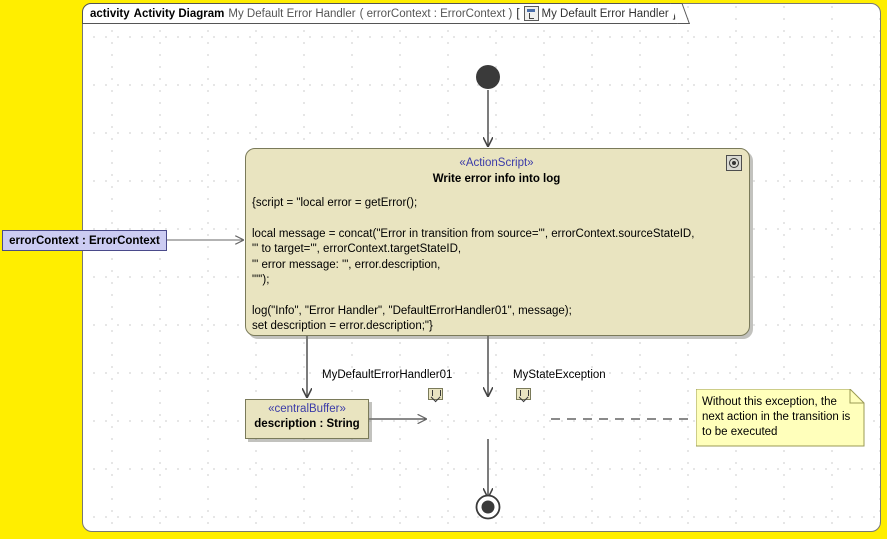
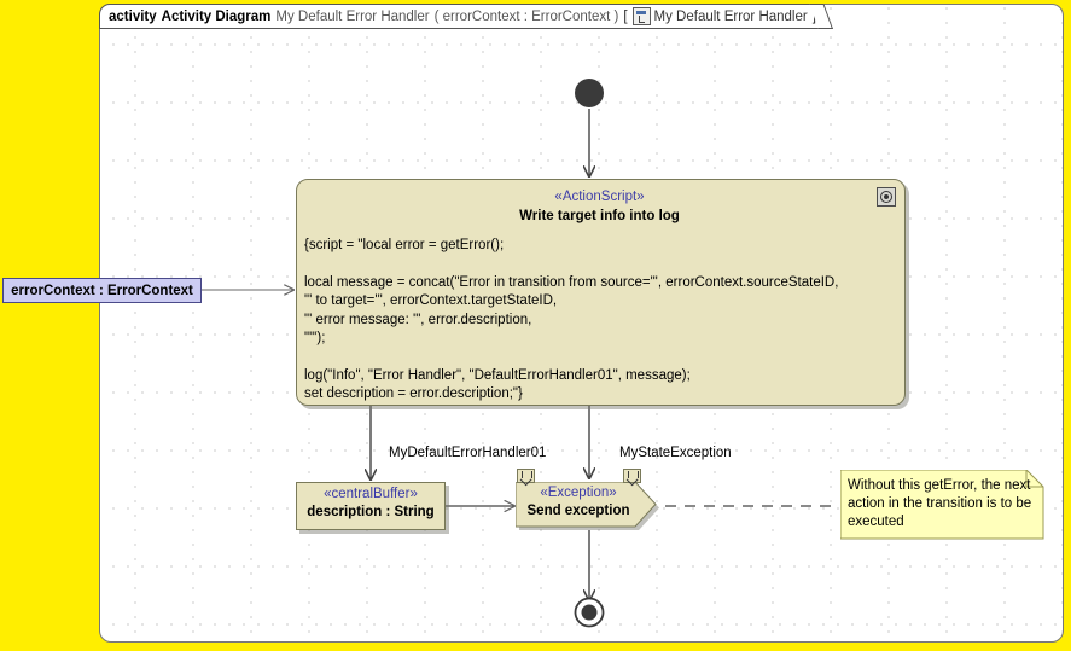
  activity
  Activity Diagram
  My Default Error Handler
  ( errorContext : ErrorContext )
  [
  My Default Error Handler
  «ActionScript»
- Write error info into log
+ Write target info into log
  {script = "local error = getError();
  local message = concat("Error in transition from source="', errorContext.sourceStateID,
  "' to target='", errorContext.targetStateID,
  "' error message: '", error.description,
  ""');
  log("Info", "Error Handler", "DefaultErrorHandler01", message);
  set description = error.description;"}
  «centralBuffer»
  description : String
+ «Exception»
+ Send exception
  MyDefaultErrorHandler01
  MyStateException
- Without this exception, the next action in the transition is to be executed
+ Without this getError, the next action in the transition is to be executed
  errorContext : ErrorContext
